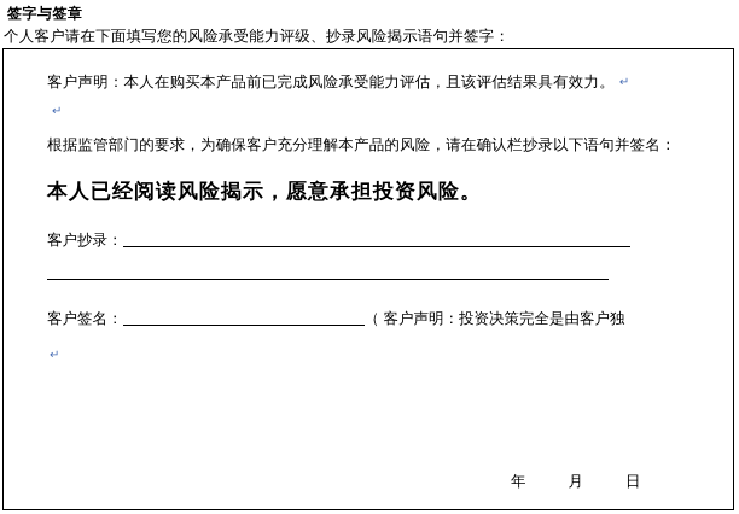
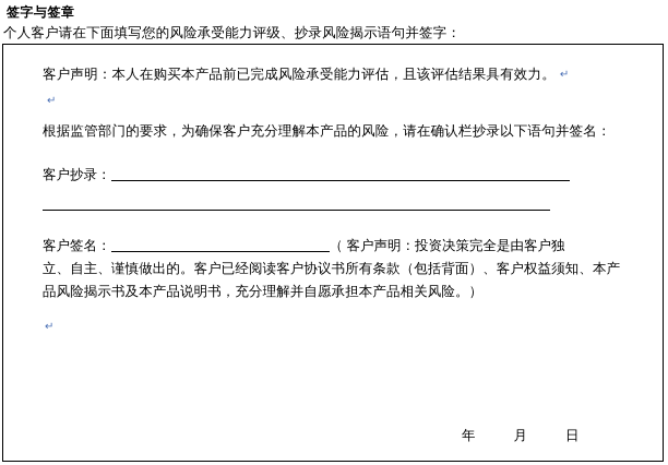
  签字与签章
  个人客户请在下面填写您的风险承受能力评级、抄录风险揭示语句并签字：
  客户声明：本人在购买本产品前已完成风险承受能力评估，且该评估结果具有效力。 ↵
  ↵
  根据监管部门的要求，为确保客户充分理解本产品的风险，请在确认栏抄录以下语句并签名：
- 本人已经阅读风险揭示，愿意承担投资风险。
  客户抄录：
  客户签名： （ 客户声明：投资决策完全是由客户独
+ 立、自主、谨慎做出的。客户已经阅读客户协议书所有条款（包括背面）、客户权益须知、本产品风险揭示书及本产品说明书，充分理解并自愿承担本产品相关风险。）
  ↵
  年 月 日
